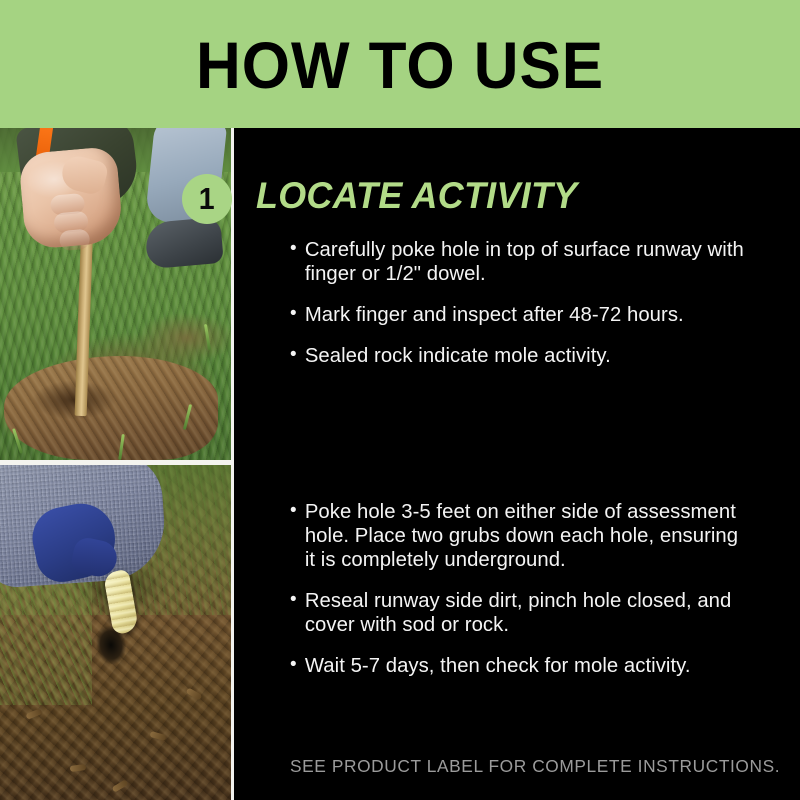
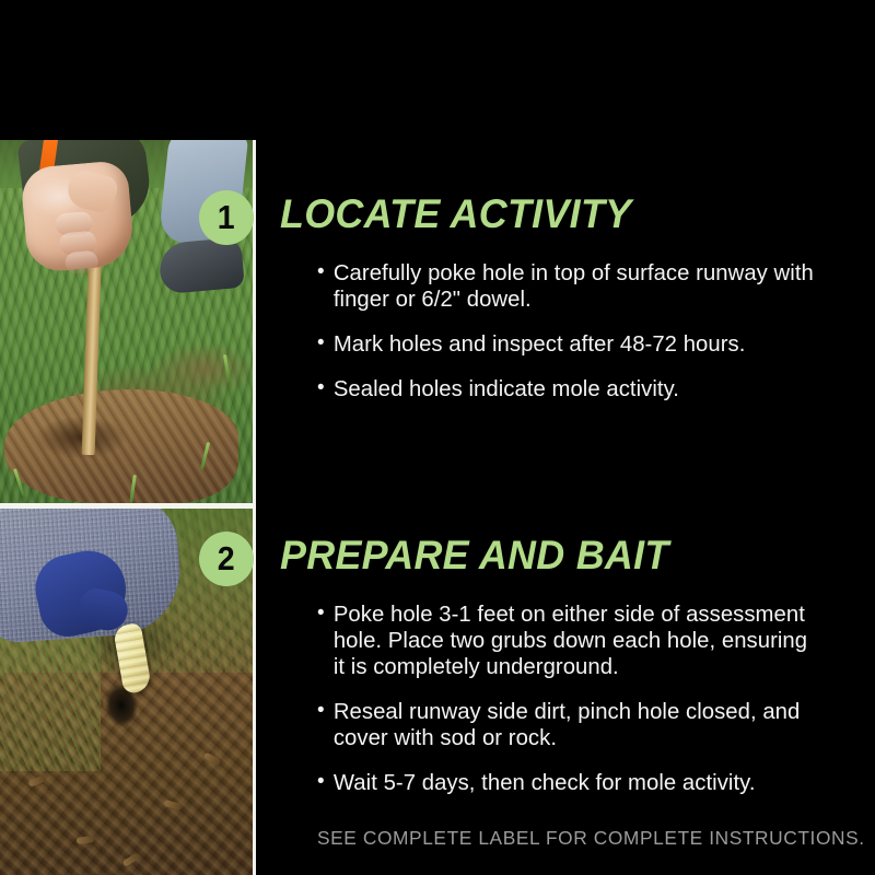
- HOW TO USE
  1
  LOCATE ACTIVITY
- Carefully poke hole in top of surface runway with finger or 1/2" dowel.
+ Carefully poke hole in top of surface runway with finger or 6/2" dowel.
- Mark finger and inspect after 48-72 hours.
+ Mark holes and inspect after 48-72 hours.
- Sealed rock indicate mole activity.
+ Sealed holes indicate mole activity.
+ 2
+ PREPARE AND BAIT
- Poke hole 3-5 feet on either side of assessment hole. Place two grubs down each hole, ensuring it is completely underground.
+ Poke hole 3-1 feet on either side of assessment hole. Place two grubs down each hole, ensuring it is completely underground.
  Reseal runway side dirt, pinch hole closed, and cover with sod or rock.
  Wait 5-7 days, then check for mole activity.
- SEE PRODUCT LABEL FOR COMPLETE INSTRUCTIONS.
+ SEE COMPLETE LABEL FOR COMPLETE INSTRUCTIONS.
